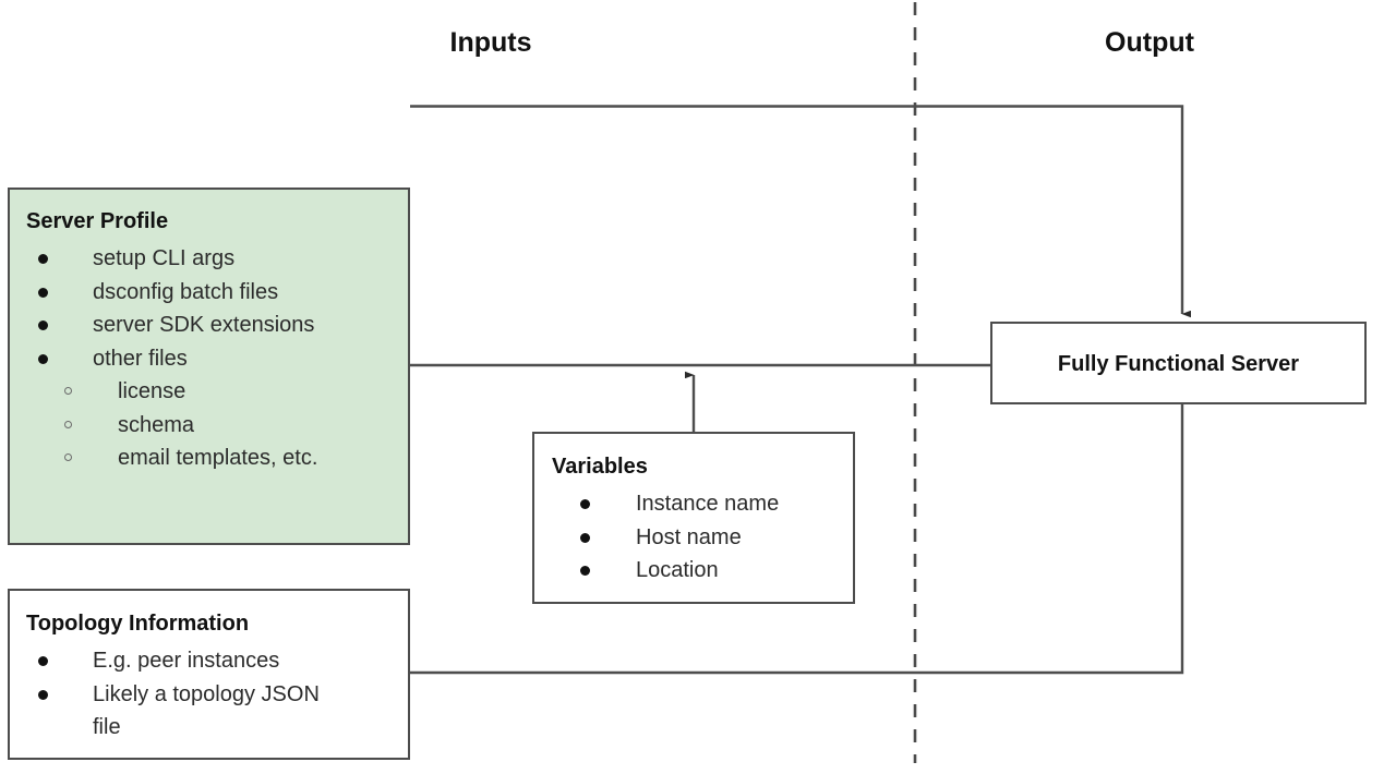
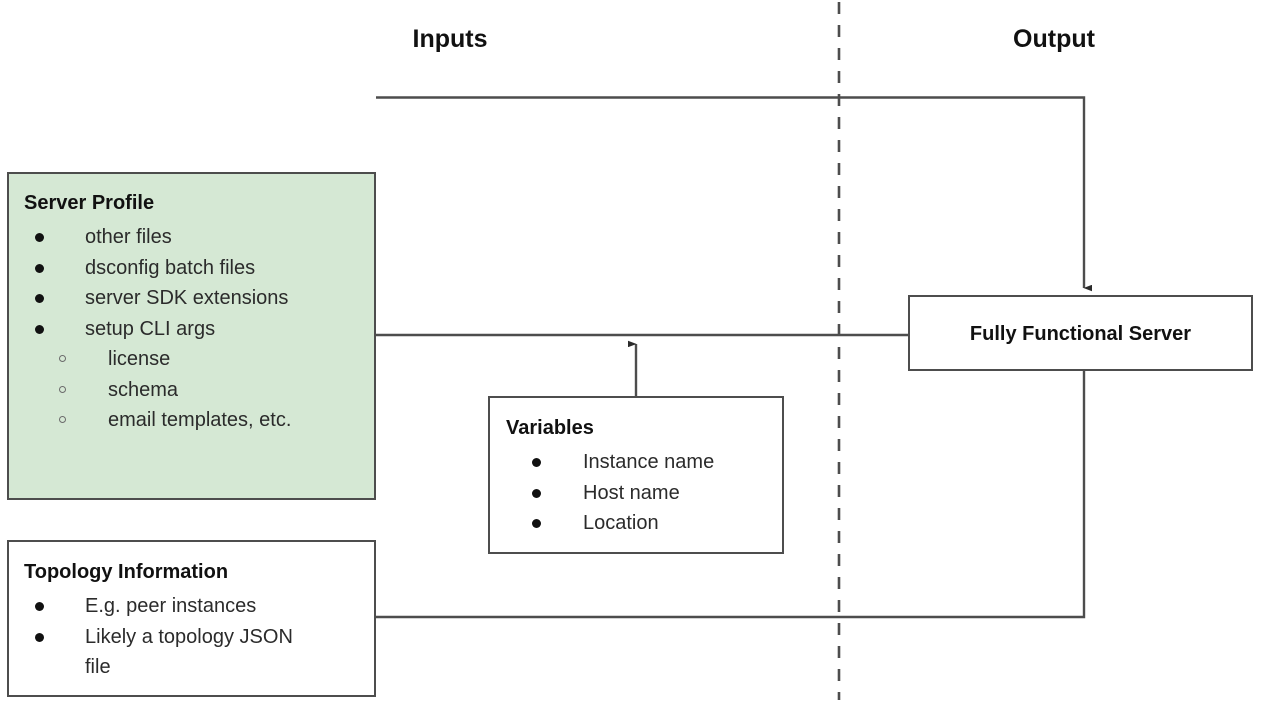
  Inputs
  Output
  Server Profile
- setup CLI args
+ other files
  dsconfig batch files
  server SDK extensions
- other files
+ setup CLI args
  license
  schema
  email templates, etc.
  Topology Information
  E.g. peer instances
  Likely a topology JSON file
  Variables
  Instance name
  Host name
  Location
  Fully Functional Server
